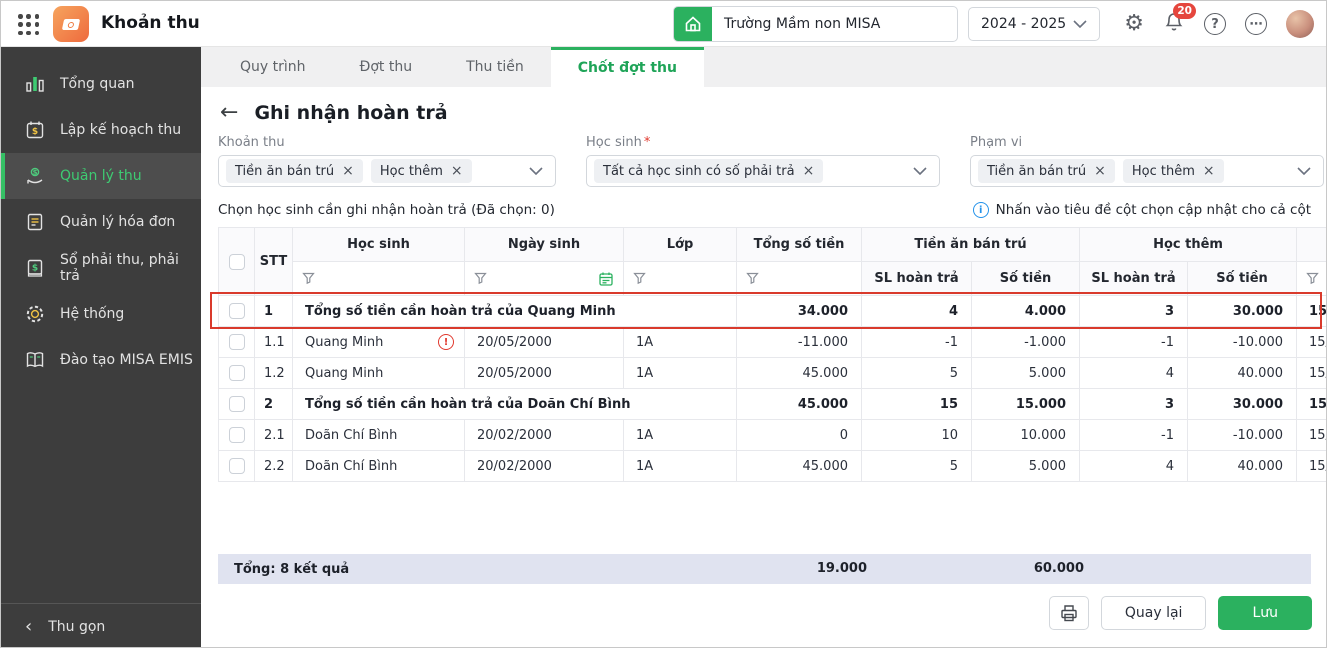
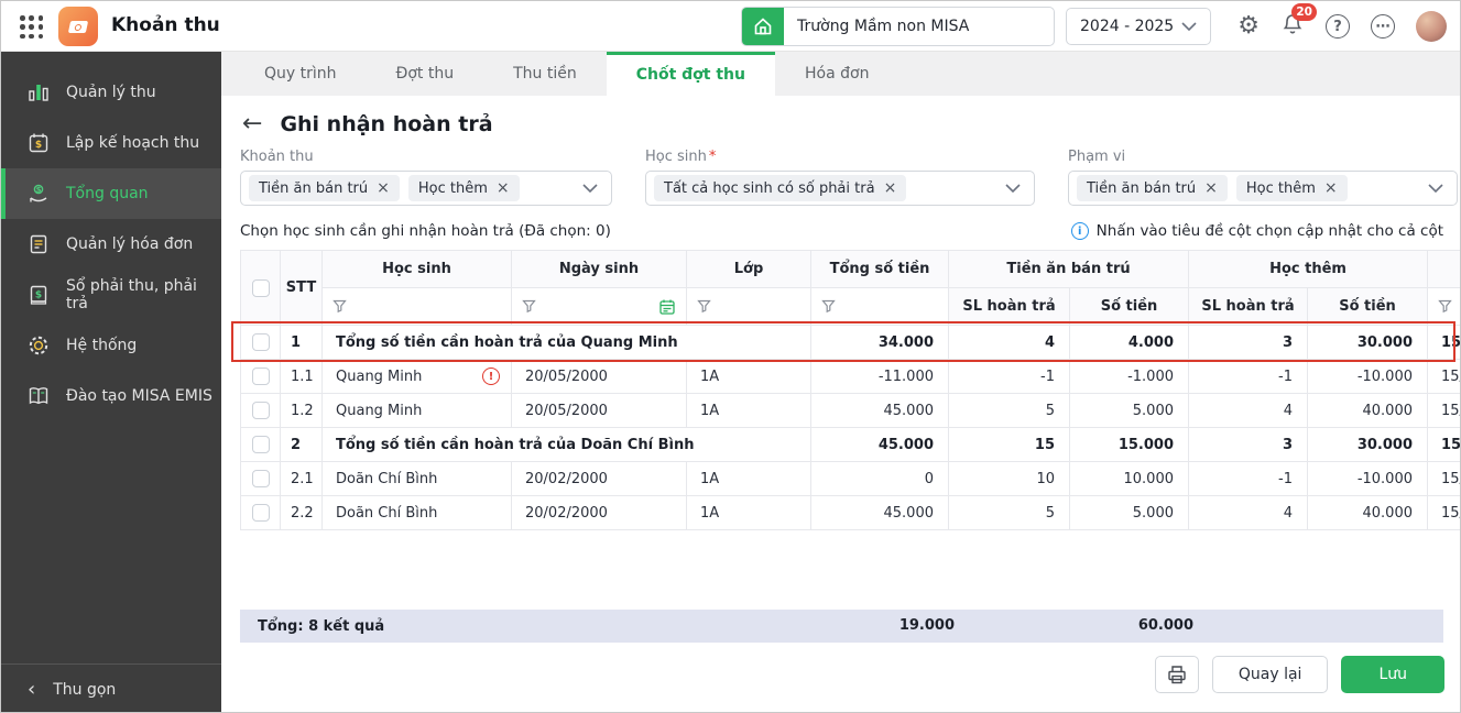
  Khoản thu
  Trường Mầm non MISA
  2024 - 2025
  ⚙
  20
  ?
  ⋯
- Tổng quan
+ Quản lý thu
  $
  Lập kế hoạch thu
  $
- Quản lý thu
+ Tổng quan
  Quản lý hóa đơn
  $
  Sổ phải thu, phải trả
  Hệ thống
  Đào tạo MISA EMIS
  ‹
  Thu gọn
  Quy trình
  Đợt thu
  Thu tiền
  Chốt đợt thu
+ Hóa đơn
  ←
  Ghi nhận hoàn trả
  Khoản thu
  Tiền ăn bán trú
  ×
  Học thêm
  ×
  Học sinh *
  Tất cả học sinh có số phải trả
  ×
  Phạm vi
  Tiền ăn bán trú
  ×
  Học thêm
  ×
  Chọn học sinh cần ghi nhận hoàn trả (Đã chọn: 0)
  i
  Nhấn vào tiêu đề cột chọn cập nhật cho cả cột
  	STT	Học sinh	Ngày sinh	Lớp	Tổng số tiền	Tiền ăn bán trú	Học thêm
  				SL hoàn trả	Số tiền	SL hoàn trả	Số tiền
  	1	Tổng số tiền cần hoàn trả của Quang Minh	34.000	4	4.000	3	30.000	15
  	1.1	Quang Minh !	20/05/2000	1A	-11.000	-1	-1.000	-1	-10.000	15
  	1.2	Quang Minh	20/05/2000	1A	45.000	5	5.000	4	40.000	15
  	2	Tổng số tiền cần hoàn trả của Doãn Chí Bình	45.000	15	15.000	3	30.000	15
  	2.1	Doãn Chí Bình	20/02/2000	1A	0	10	10.000	-1	-10.000	15
  	2.2	Doãn Chí Bình	20/02/2000	1A	45.000	5	5.000	4	40.000	15
  Tổng: 8 kết quả
  19.000
  60.000
  Quay lại
  Lưu
